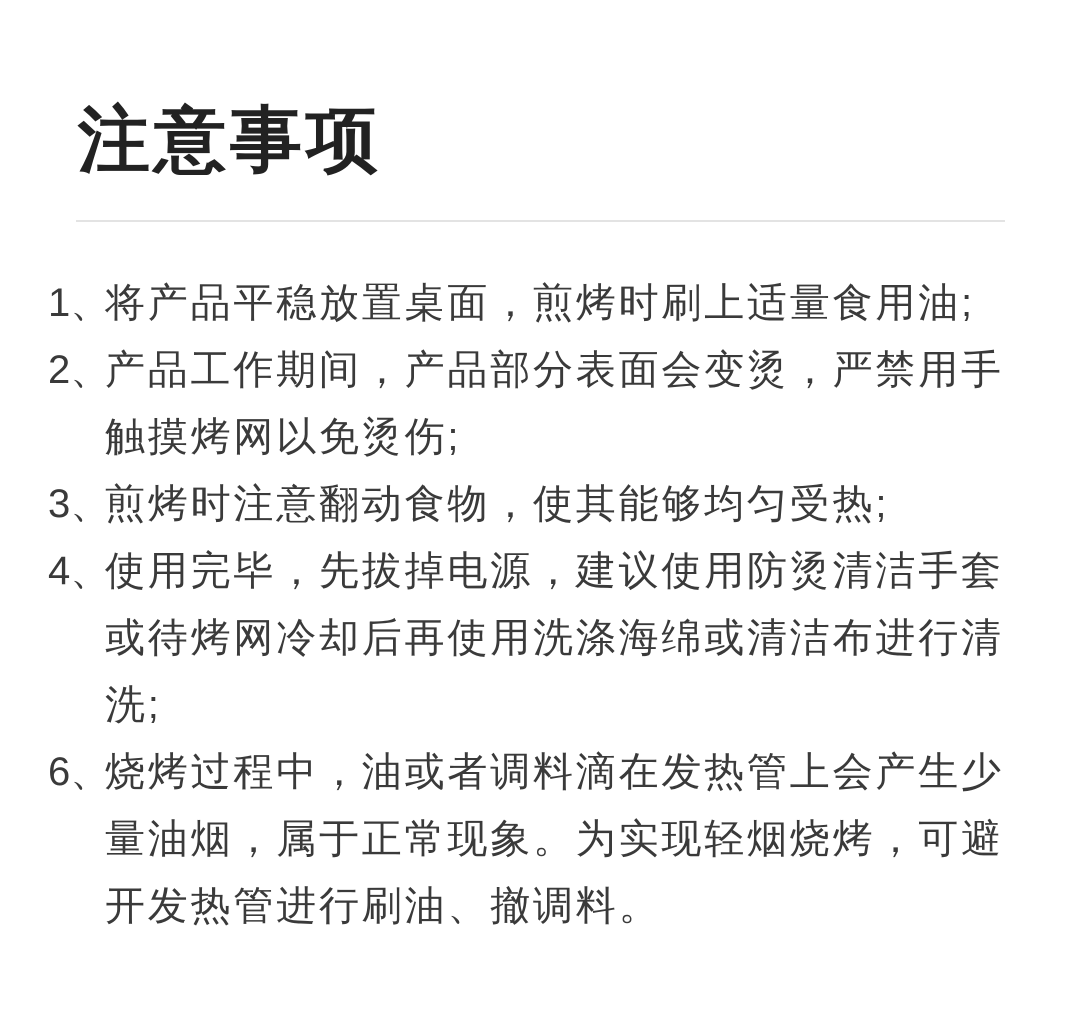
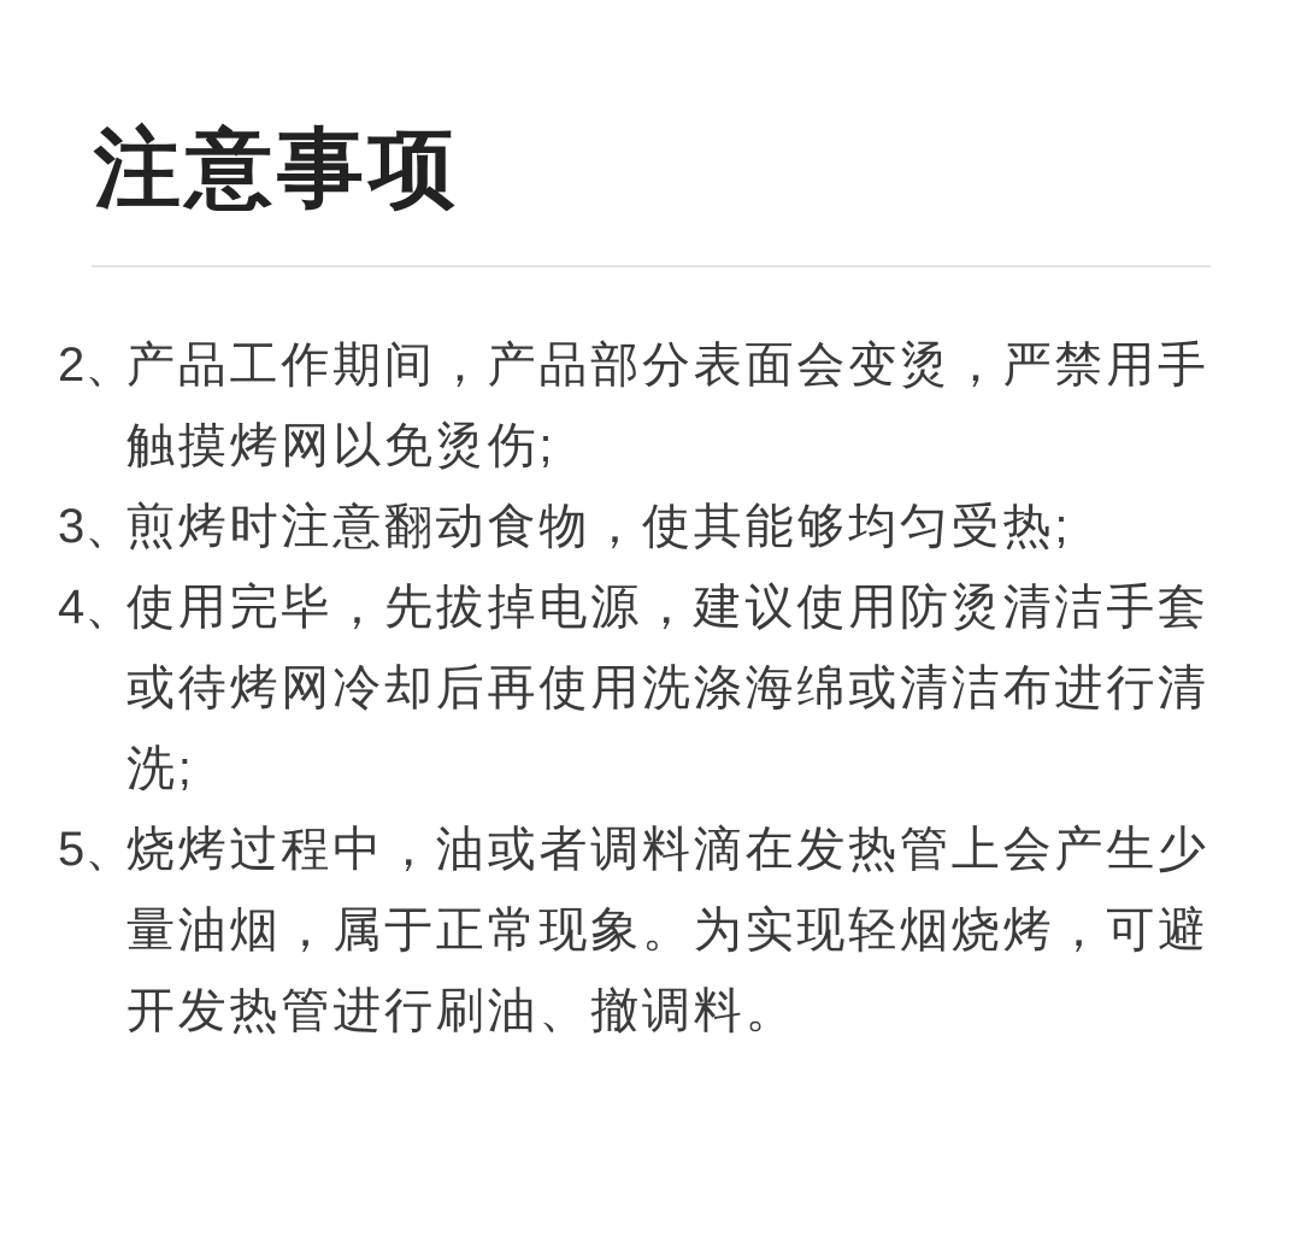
  注意事项
- 1、
- 将产品平稳放置桌面，煎烤时刷上适量食用油;
  2、
  产品工作期间，产品部分表面会变烫，严禁用手触摸烤网以免烫伤;
  3、
  煎烤时注意翻动食物，使其能够均匀受热;
  4、
  使用完毕，先拔掉电源，建议使用防烫清洁手套或待烤网冷却后再使用洗涤海绵或清洁布进行清洗;
- 6、
+ 5、
  烧烤过程中，油或者调料滴在发热管上会产生少量油烟，属于正常现象。为实现轻烟烧烤，可避开发热管进行刷油、撤调料。
